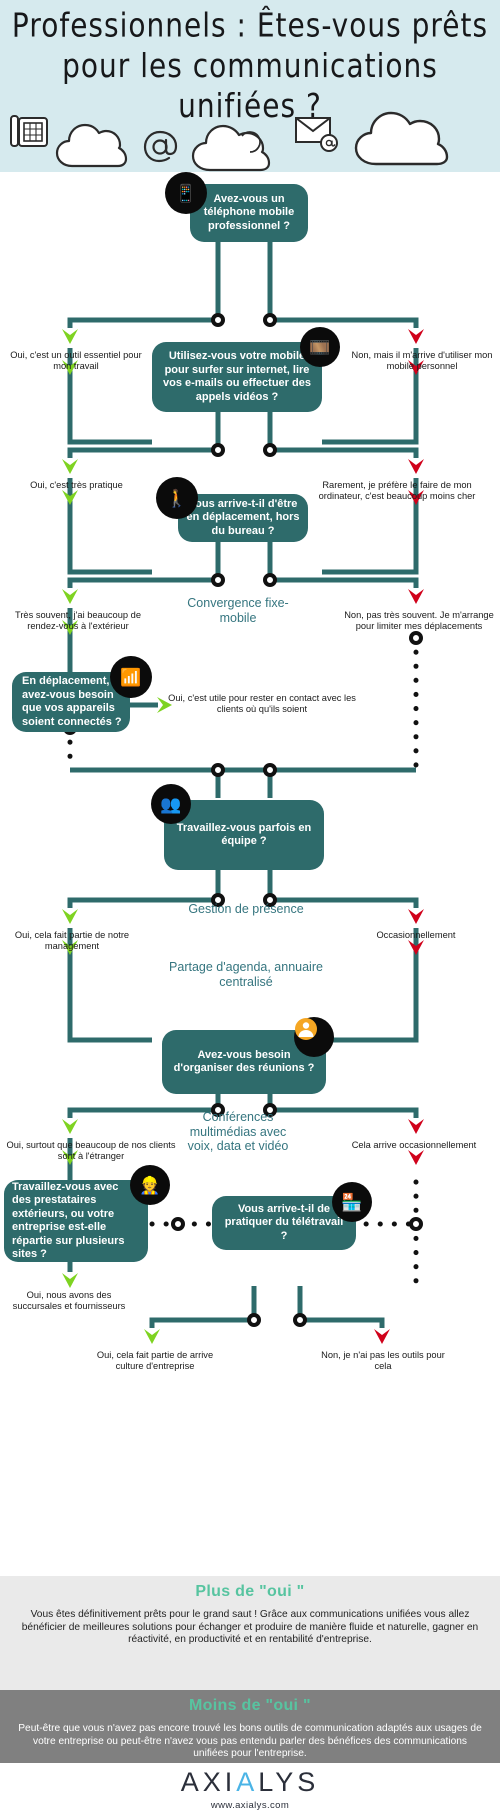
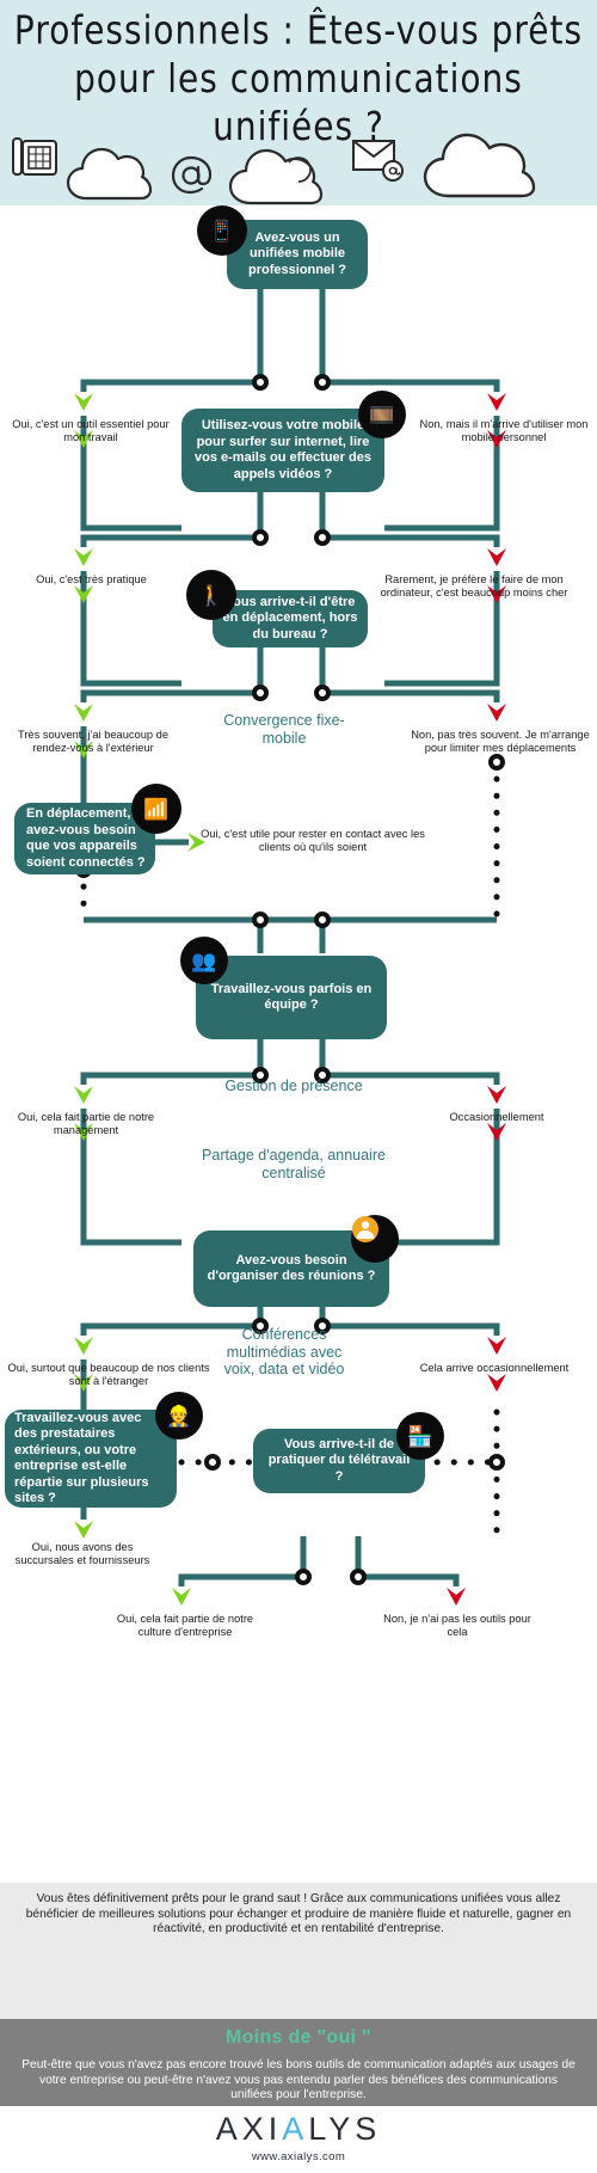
  Professionnels : Êtes-vous prêts
  pour les communications unifiées ?
- Avez-vous un téléphone mobile professionnel ?
+ Avez-vous un unifiées mobile professionnel ?
  📱
  Oui, c'est un outil essentiel pour mon travail
  Non, mais il m'arrive d'utiliser mon mobile personnel
  Utilisez-vous votre mobil pour surfer sur internet, lire vos e-mails ou effectuer des appels vidéos ?
  🎞️
  Oui, c'est très pratique
  Rarement, je préfère le faire de mon ordinateur, c'est beaucoup moins cher
  ous arrive-t-il d'être en déplacement, hors du bureau ?
  🚶
  Très souvent, j'ai beaucoup de rendez-vous à l'extérieur
  Non, pas très souvent. Je m'arrange pour limiter mes déplacements
  Convergence fixe-mobile
  En déplacement, avez-vous besoin que vos appareils soient connectés ?
  📶
  Oui, c'est utile pour rester en contact avec les clients où qu'ils soient
  Travaillez-vous parfois en équipe ?
  👥
  Oui, cela fait partie de notre management
  Occasionnellement
  Gestion de présence
  Partage d'agenda, annuaire centralisé
  Avez-vous besoin d'organiser des réunions ?
  Oui, surtout que beaucoup de nos clients sont à l'étranger
  Cela arrive occasionnellement
  Conférences multimédias avec voix, data et vidéo
  Travaillez-vous avec des prestataires extérieurs, ou votre entreprise est-elle répartie sur plusieurs sites ?
  👷
  Vous arrive-t-il de pratiquer du télétravail ?
  🏪
  Oui, nous avons des succursales et fournisseurs
- Oui, cela fait partie de arrive culture d'entreprise
+ Oui, cela fait partie de notre culture d'entreprise
  Non, je n'ai pas les outils pour cela
- Plus de "oui "
  Vous êtes définitivement prêts pour le grand saut ! Grâce aux communications unifiées vous allez bénéficier de meilleures solutions pour échanger et produire de manière fluide et naturelle, gagner en réactivité, en productivité et en rentabilité d'entreprise.
  Moins de "oui "
  Peut-être que vous n'avez pas encore trouvé les bons outils de communication adaptés aux usages de votre entreprise ou peut-être n'avez vous pas entendu parler des bénéfices des communications unifiées pour l'entreprise.
  AXIALYS
  www.axialys.com
